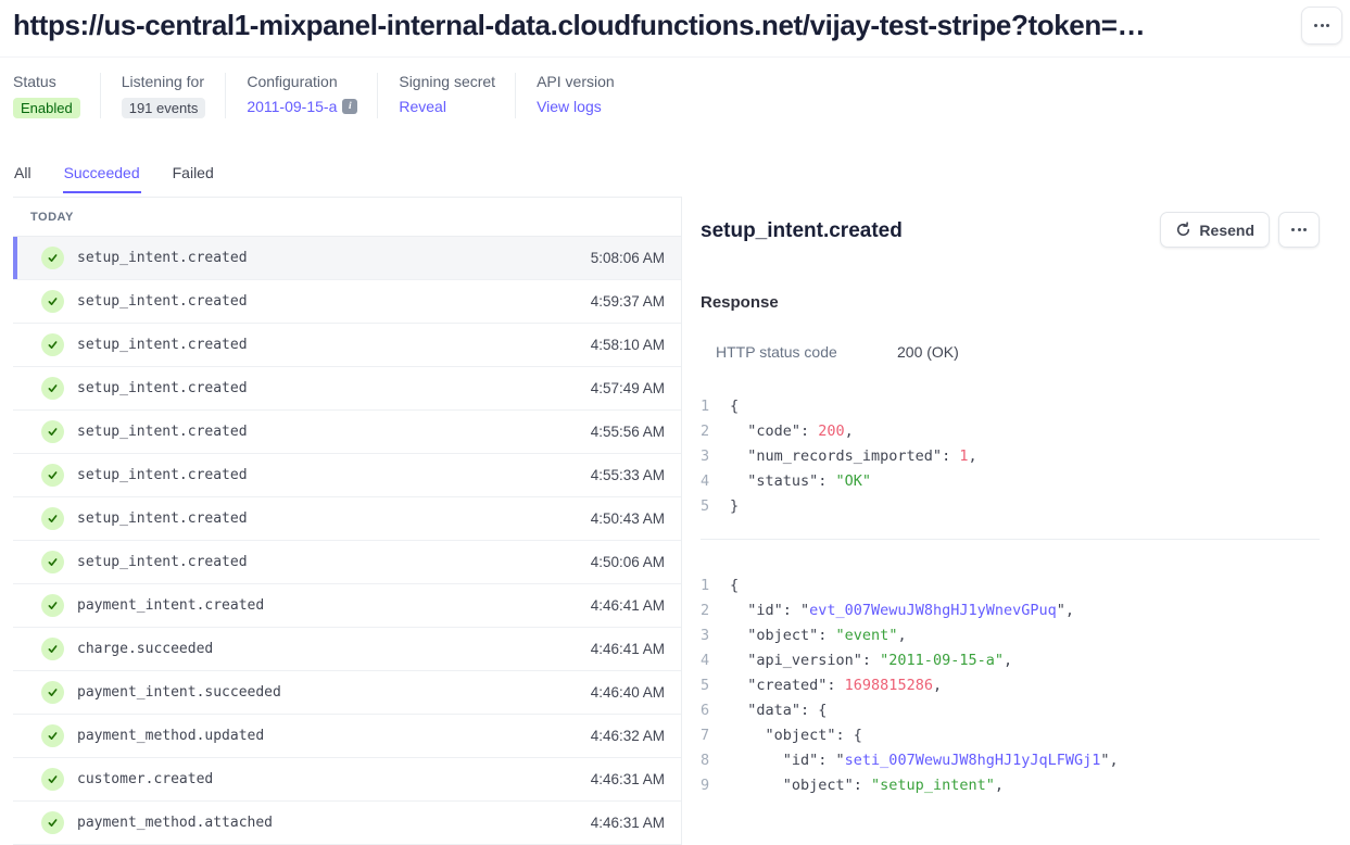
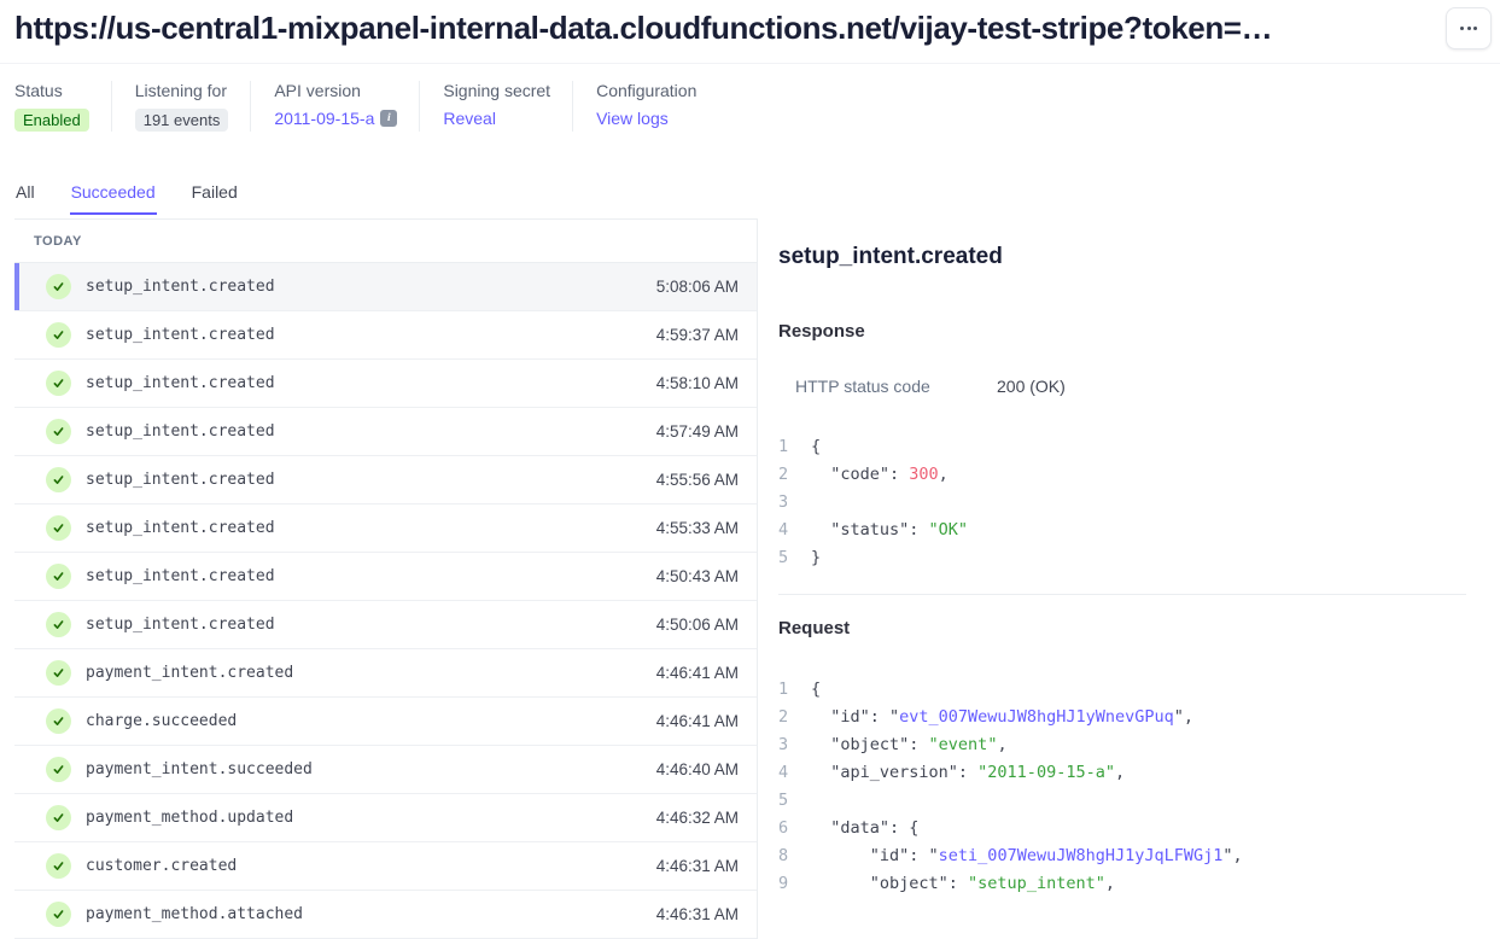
  https://us-central1-mixpanel-internal-data.cloudfunctions.net/vijay-test-stripe?token=…
  Status
  Enabled
  Listening for
  191 events
- Configuration
+ API version
  2011-09-15-a
  i
  Signing secret
  Reveal
- API version
+ Configuration
  View logs
  All
  Succeeded
  Failed
  TODAY
  setup_intent.created
  5:08:06 AM
  setup_intent.created
  4:59:37 AM
  setup_intent.created
  4:58:10 AM
  setup_intent.created
  4:57:49 AM
  setup_intent.created
  4:55:56 AM
  setup_intent.created
  4:55:33 AM
  setup_intent.created
  4:50:43 AM
  setup_intent.created
  4:50:06 AM
  payment_intent.created
  4:46:41 AM
  charge.succeeded
  4:46:41 AM
  payment_intent.succeeded
  4:46:40 AM
  payment_method.updated
  4:46:32 AM
  customer.created
  4:46:31 AM
  payment_method.attached
  4:46:31 AM
  setup_intent.created
- Resend
  Response
  HTTP status code
  200 (OK)
  1
  {
  2
- "code": 200,
+ "code": 300,
  3
- "num_records_imported": 1,
  4
  "status": "OK"
  5
  }
+ Request
  1
  {
  2
  "id": "evt_007WewuJW8hgHJ1yWnevGPuq",
  3
  "object": "event",
  4
  "api_version": "2011-09-15-a",
  5
- "created": 1698815286,
  6
  "data": {
- 7
- "object": {
  8
  "id": "seti_007WewuJW8hgHJ1yJqLFWGj1",
  9
  "object": "setup_intent",
